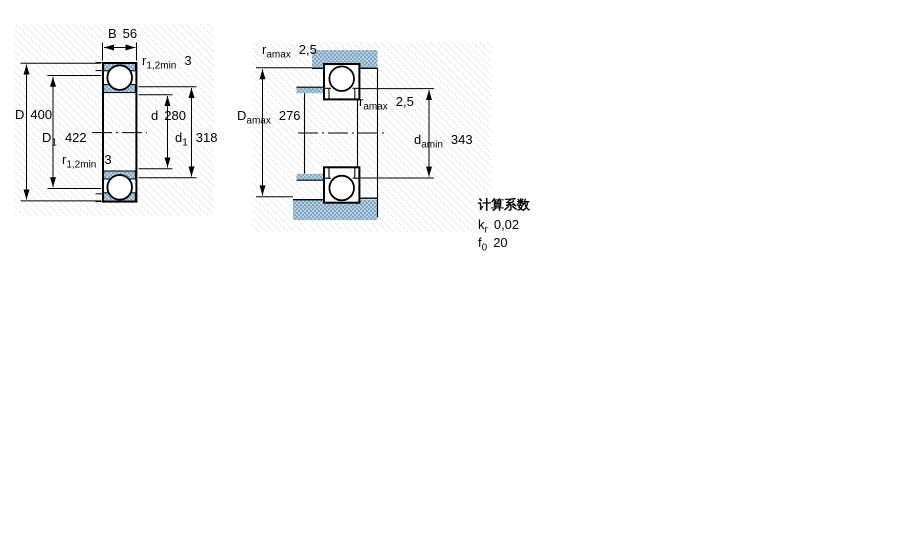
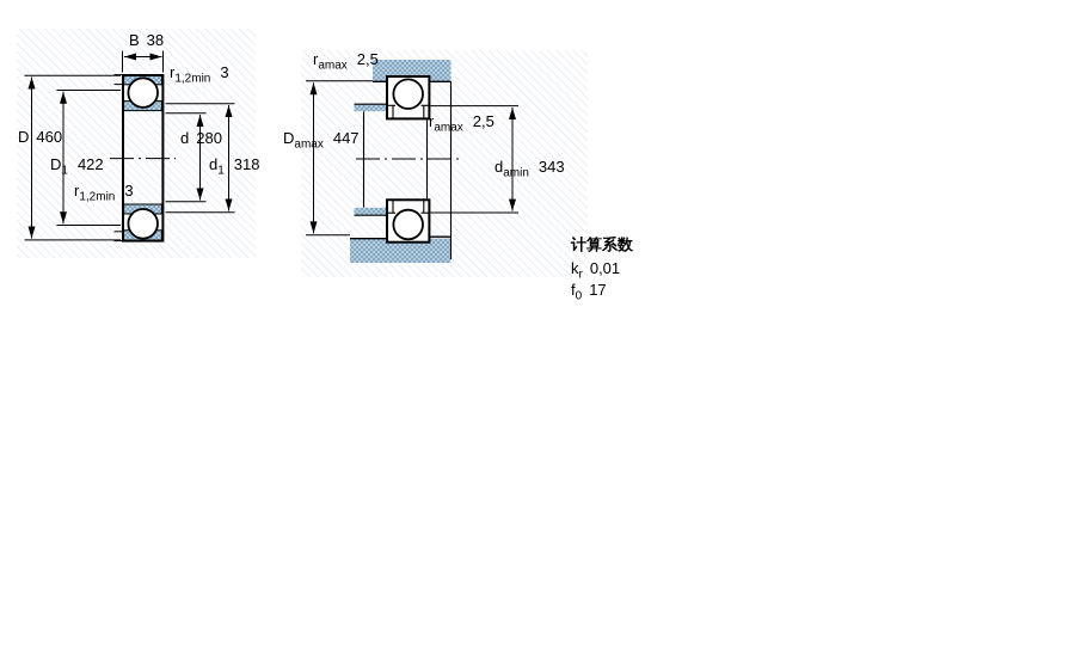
- B 56
+ B 38
  r1,2min3
- D 400
+ D 460
  D1422
  r1,2min3
  d 280
  d1318
  ramax2,5
- Damax276
+ Damax447
  ramax2,5
  damin343
  计算系数
- kr0,02
+ kr0,01
- f020
+ f017
